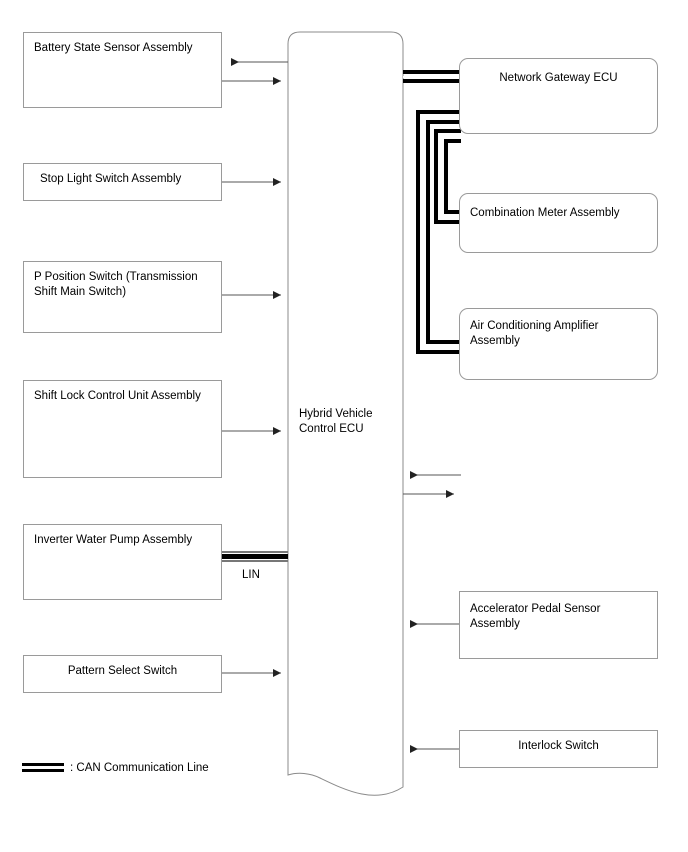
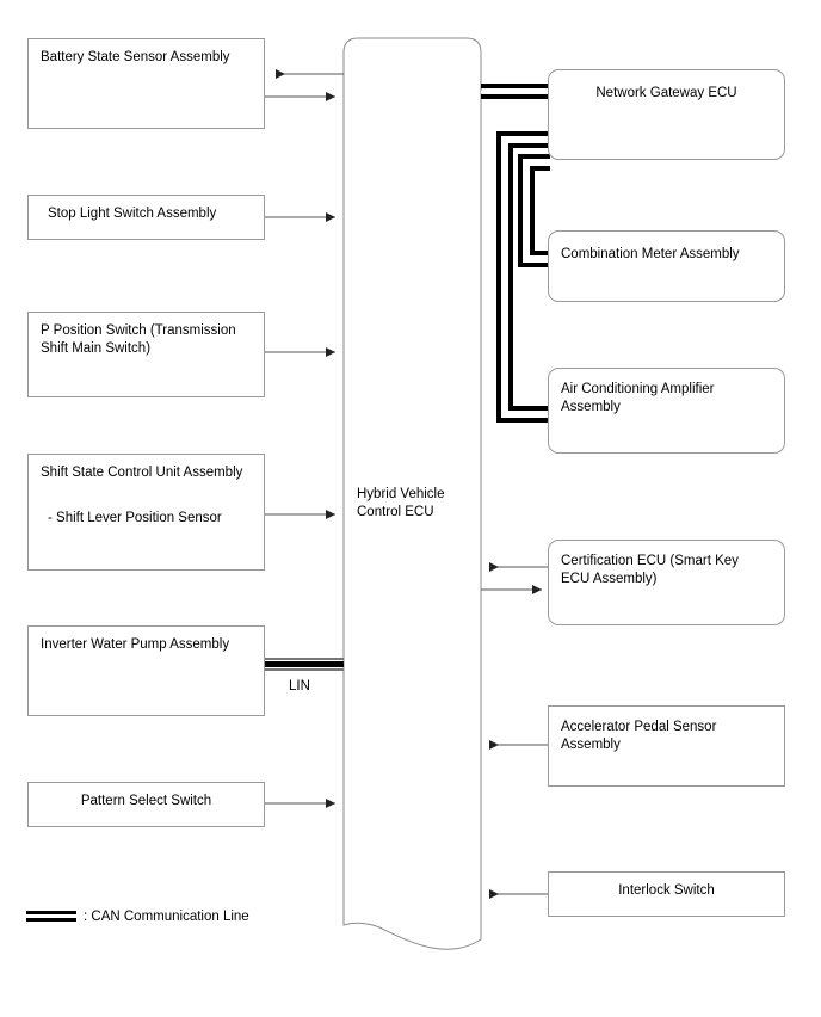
  Battery State Sensor Assembly
  Stop Light Switch Assembly
  P Position Switch (Transmission
  Shift Main Switch)
- Shift Lock Control Unit Assembly
+ Shift State Control Unit Assembly
+ - Shift Lever Position Sensor
  Inverter Water Pump Assembly
  Pattern Select Switch
  Hybrid Vehicle
  Control ECU
  LIN
  Network Gateway ECU
  Combination Meter Assembly
  Air Conditioning Amplifier
  Assembly
+ Certification ECU (Smart Key
+ ECU Assembly)
  Accelerator Pedal Sensor
  Assembly
  Interlock Switch
  : CAN Communication Line
